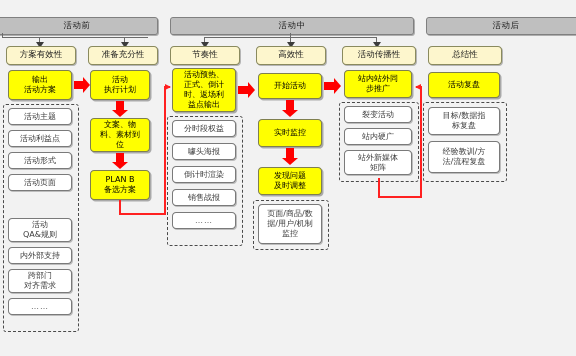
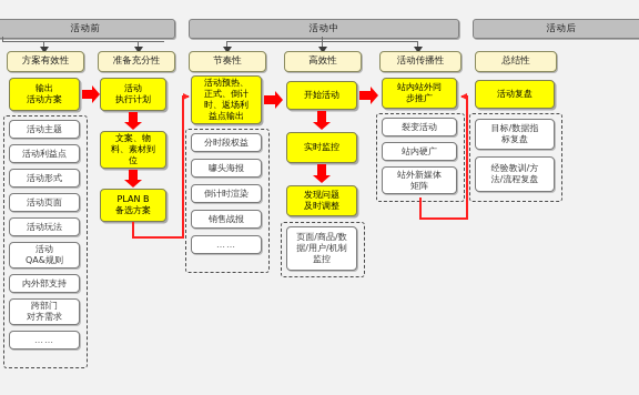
  活动前
  活动中
  活动后
  方案有效性
  准备充分性
  节奏性
  高效性
  活动传播性
  总结性
  输出
  活动方案
  活动主题
  活动利益点
  活动形式
  活动页面
+ 活动玩法
  活动
  QA&规则
  内外部支持
  跨部门
  对齐需求
  ……
  活动
  执行计划
  文案、物
  料、素材到
  位
  PLAN B
  备选方案
  活动预热、
  正式、倒计
  时、返场利
  益点输出
  分时段权益
  噱头海报
  倒计时渲染
  销售战报
  ……
  开始活动
  实时监控
  发现问题
  及时调整
  页面/商品/数
  据/用户/机制
  监控
  站内站外同
  步推广
  裂变活动
  站内硬广
  站外新媒体
  矩阵
  活动复盘
  目标/数据指
  标复盘
  经验教训/方
  法/流程复盘
